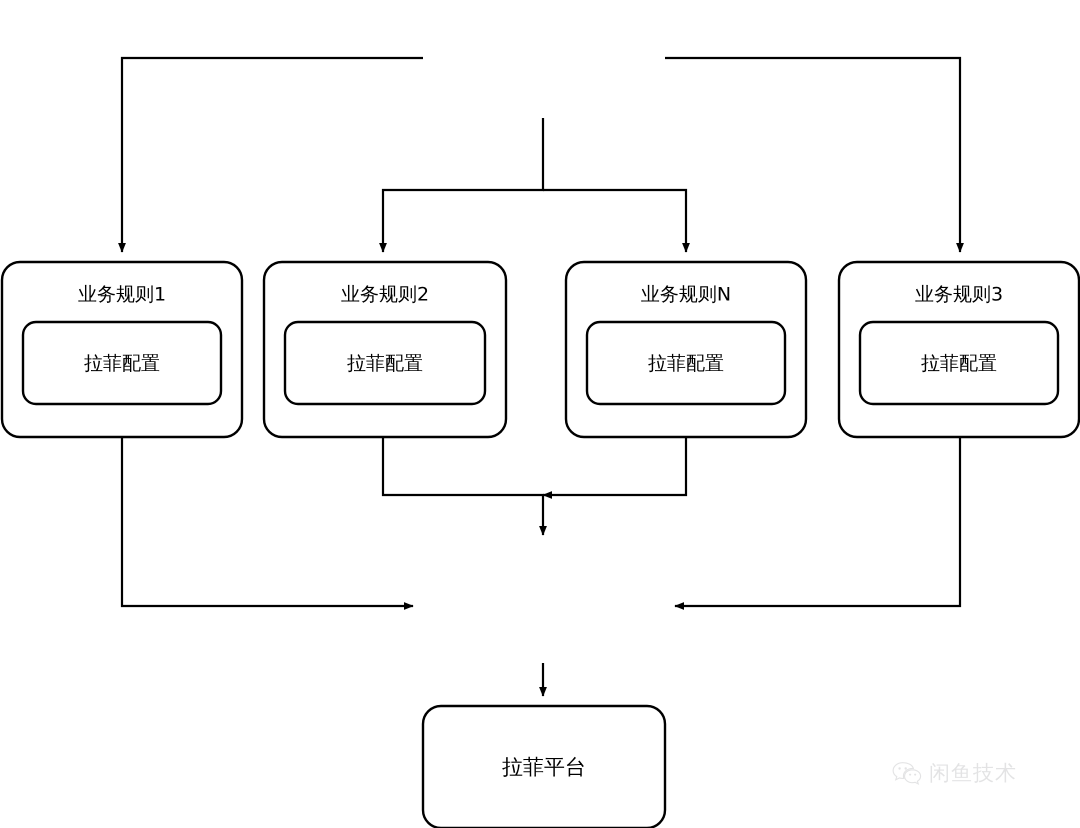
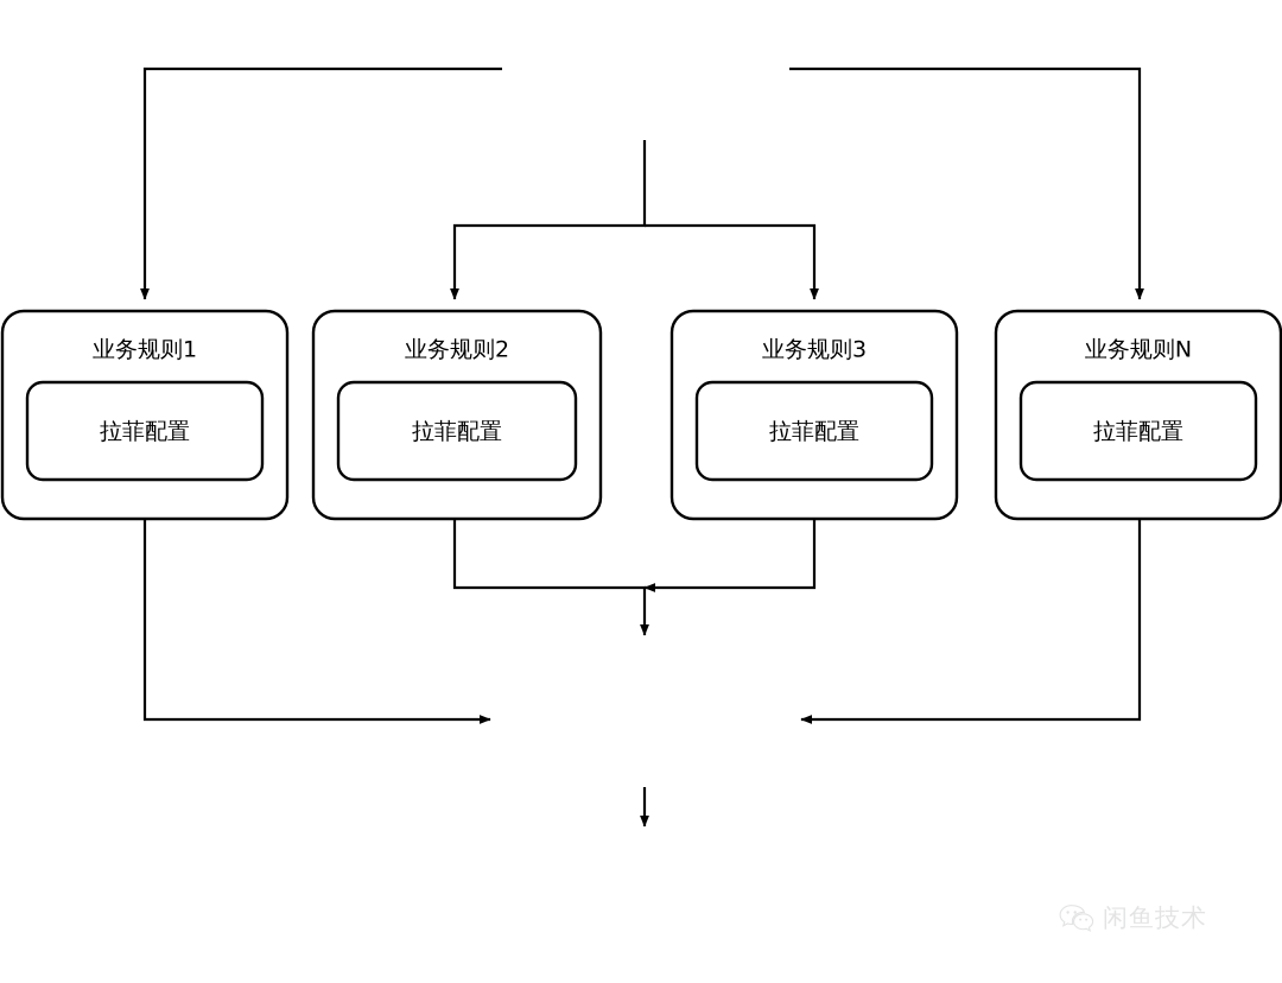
  业务规则1
  拉菲配置
  业务规则2
  拉菲配置
- 业务规则N
+ 业务规则3
  拉菲配置
- 业务规则3
+ 业务规则N
  拉菲配置
- 拉菲平台
  闲鱼技术
